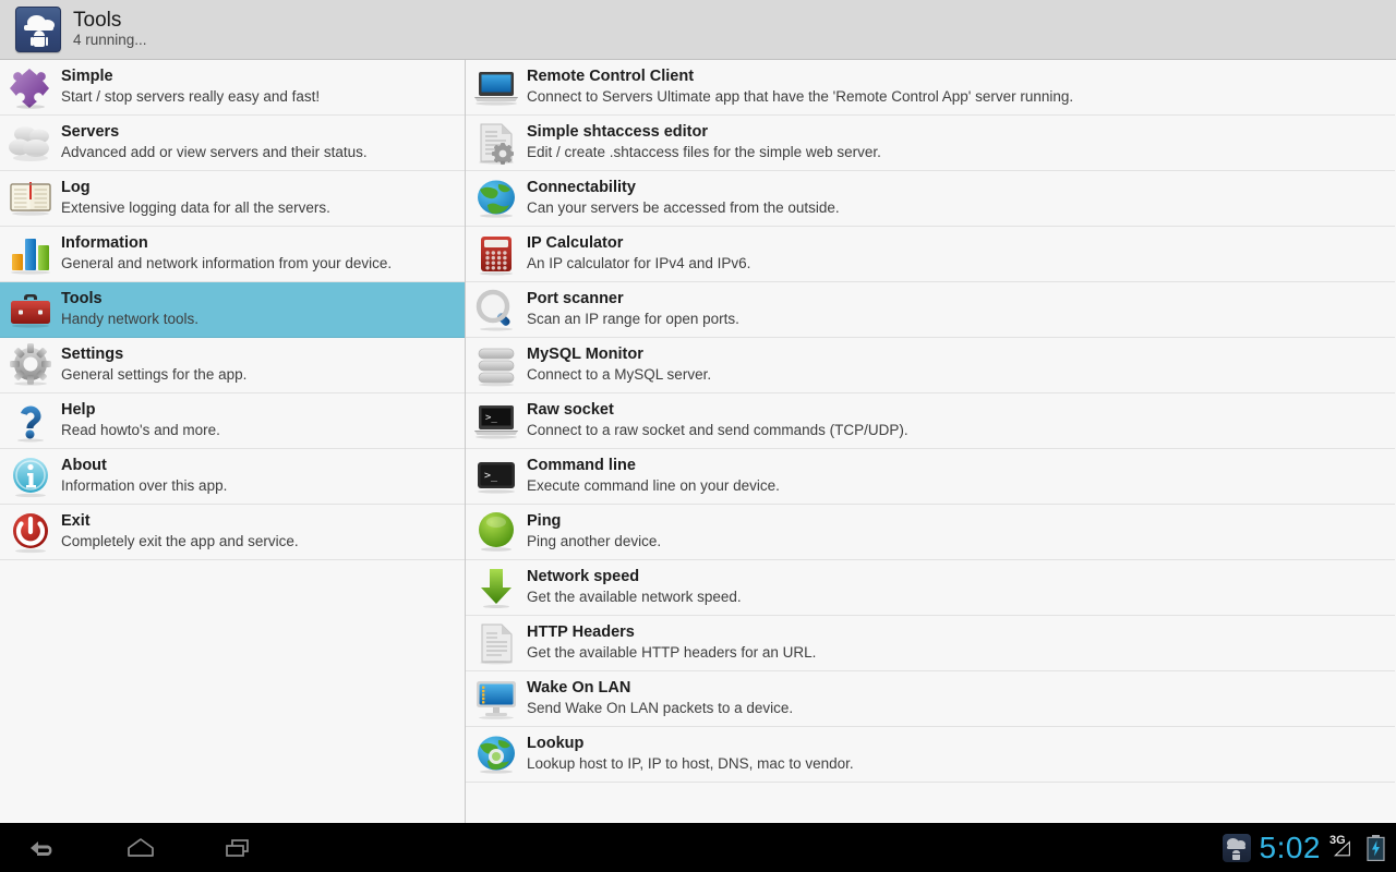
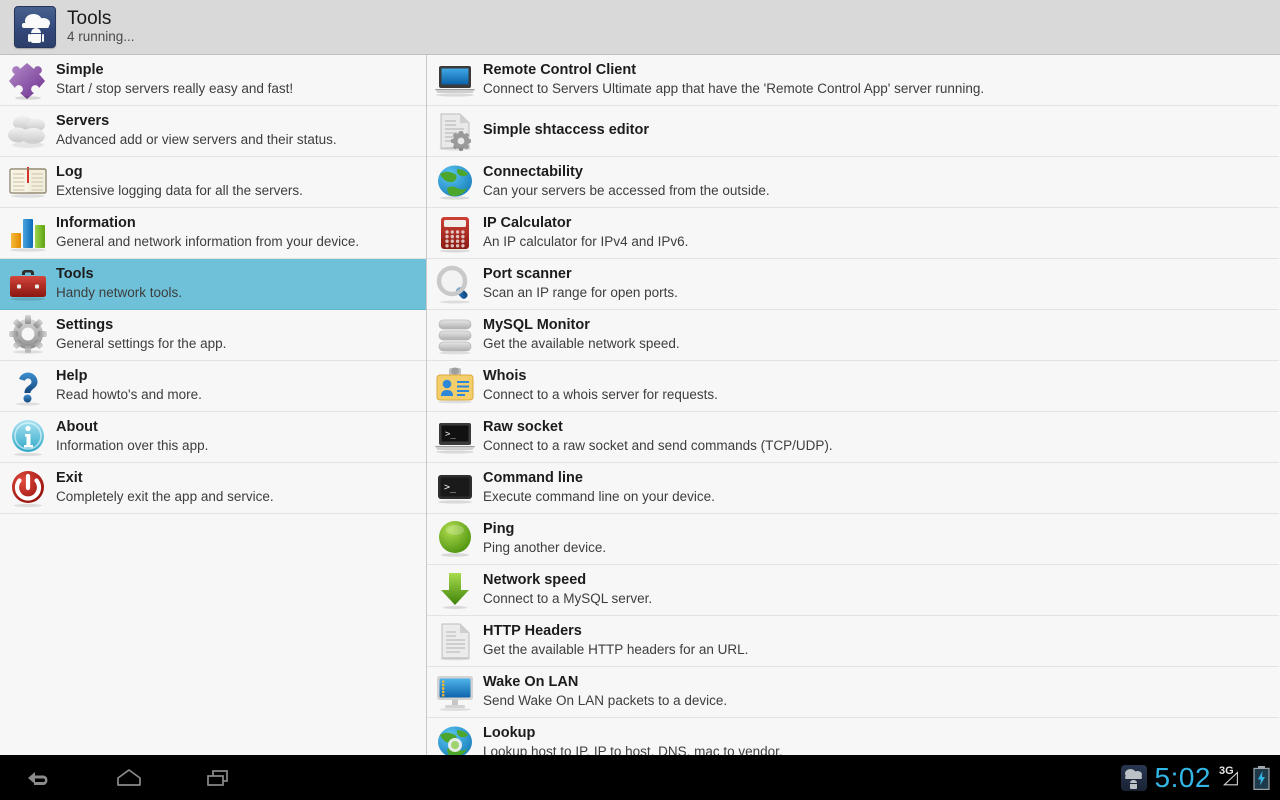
  Tools
  4 running...
  Simple
  Start / stop servers really easy and fast!
  Servers
  Advanced add or view servers and their status.
  Log
  Extensive logging data for all the servers.
  Information
  General and network information from your device.
  Tools
  Handy network tools.
  Settings
  General settings for the app.
  Help
  Read howto's and more.
  About
  Information over this app.
  Exit
  Completely exit the app and service.
  Remote Control Client
  Connect to Servers Ultimate app that have the 'Remote Control App' server running.
  Simple shtaccess editor
- Edit / create .shtaccess files for the simple web server.
  Connectability
  Can your servers be accessed from the outside.
  IP Calculator
  An IP calculator for IPv4 and IPv6.
  Port scanner
  Scan an IP range for open ports.
  MySQL Monitor
- Connect to a MySQL server.
+ Get the available network speed.
+ Whois
+ Connect to a whois server for requests.
  >_
  Raw socket
  Connect to a raw socket and send commands (TCP/UDP).
  >_
  Command line
  Execute command line on your device.
  Ping
  Ping another device.
  Network speed
- Get the available network speed.
+ Connect to a MySQL server.
  HTTP Headers
  Get the available HTTP headers for an URL.
  Wake On LAN
  Send Wake On LAN packets to a device.
  Lookup
  Lookup host to IP, IP to host, DNS, mac to vendor.
  5:02
  3G
